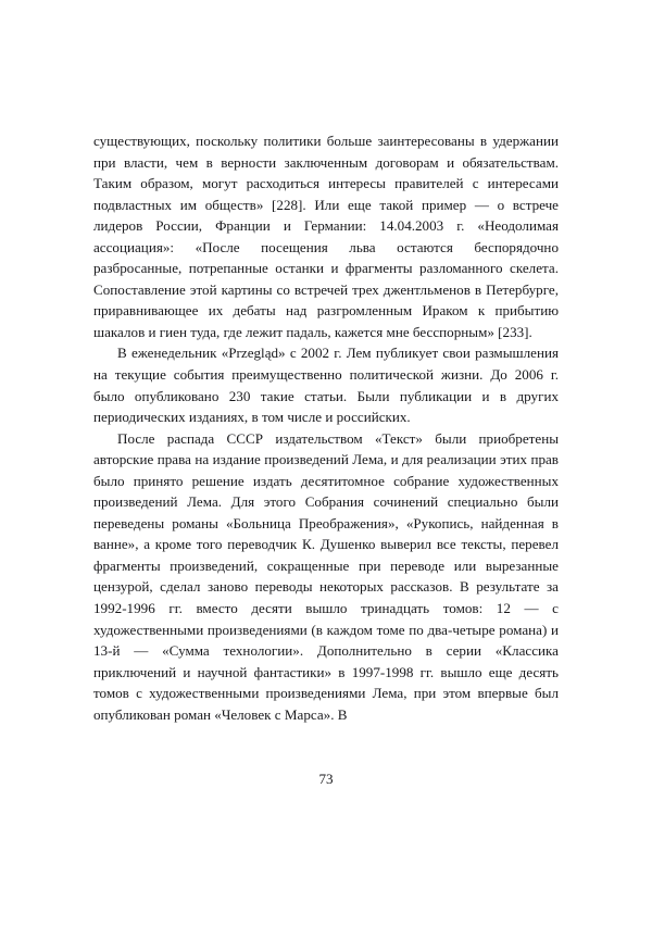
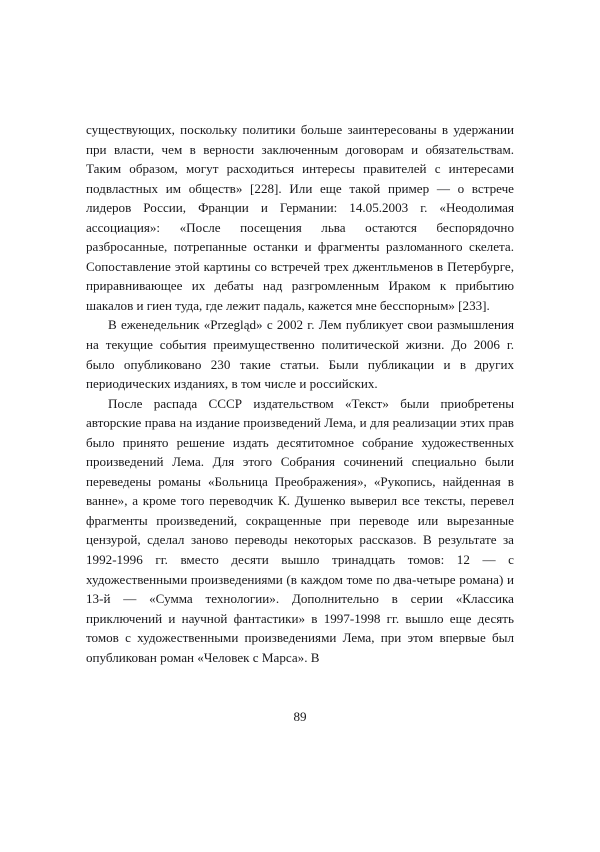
- существующих, поскольку политики больше заинтересованы в удержании при власти, чем в верности заключенным договорам и обязательствам. Таким образом, могут расходиться интересы правителей с интересами подвластных им обществ» [228]. Или еще такой пример — о встрече лидеров России, Франции и Германии: 14.04.2003 г. «Неодолимая ассоциация»: «После посещения льва остаются беспорядочно разбросанные, потрепанные останки и фрагменты разломанного скелета. Сопоставление этой картины со встречей трех джентльменов в Петербурге, приравнивающее их дебаты над разгромленным Ираком к прибытию шакалов и гиен туда, где лежит падаль, кажется мне бесспорным» [233].
+ существующих, поскольку политики больше заинтересованы в удержании при власти, чем в верности заключенным договорам и обязательствам. Таким образом, могут расходиться интересы правителей с интересами подвластных им обществ» [228]. Или еще такой пример — о встрече лидеров России, Франции и Германии: 14.05.2003 г. «Неодолимая ассоциация»: «После посещения льва остаются беспорядочно разбросанные, потрепанные останки и фрагменты разломанного скелета. Сопоставление этой картины со встречей трех джентльменов в Петербурге, приравнивающее их дебаты над разгромленным Ираком к прибытию шакалов и гиен туда, где лежит падаль, кажется мне бесспорным» [233].
  В еженедельник «Przegląd» с 2002 г. Лем публикует свои размышления на текущие события преимущественно политической жизни. До 2006 г. было опубликовано 230 такие статьи. Были публикации и в других периодических изданиях, в том числе и российских.
  После распада СССР издательством «Текст» были приобретены авторские права на издание произведений Лема, и для реализации этих прав было принято решение издать десятитомное собрание художественных произведений Лема. Для этого Собрания сочинений специально были переведены романы «Больница Преображения», «Рукопись, найденная в ванне», а кроме того переводчик К. Душенко выверил все тексты, перевел фрагменты произведений, сокращенные при переводе или вырезанные цензурой, сделал заново переводы некоторых рассказов. В результате за 1992-1996 гг. вместо десяти вышло тринадцать томов: 12 — с художественными произведениями (в каждом томе по два-четыре романа) и 13-й — «Сумма технологии». Дополнительно в серии «Классика приключений и научной фантастики» в 1997-1998 гг. вышло еще десять томов с художественными произведениями Лема, при этом впервые был опубликован роман «Человек с Марса». В
- 73
+ 89
